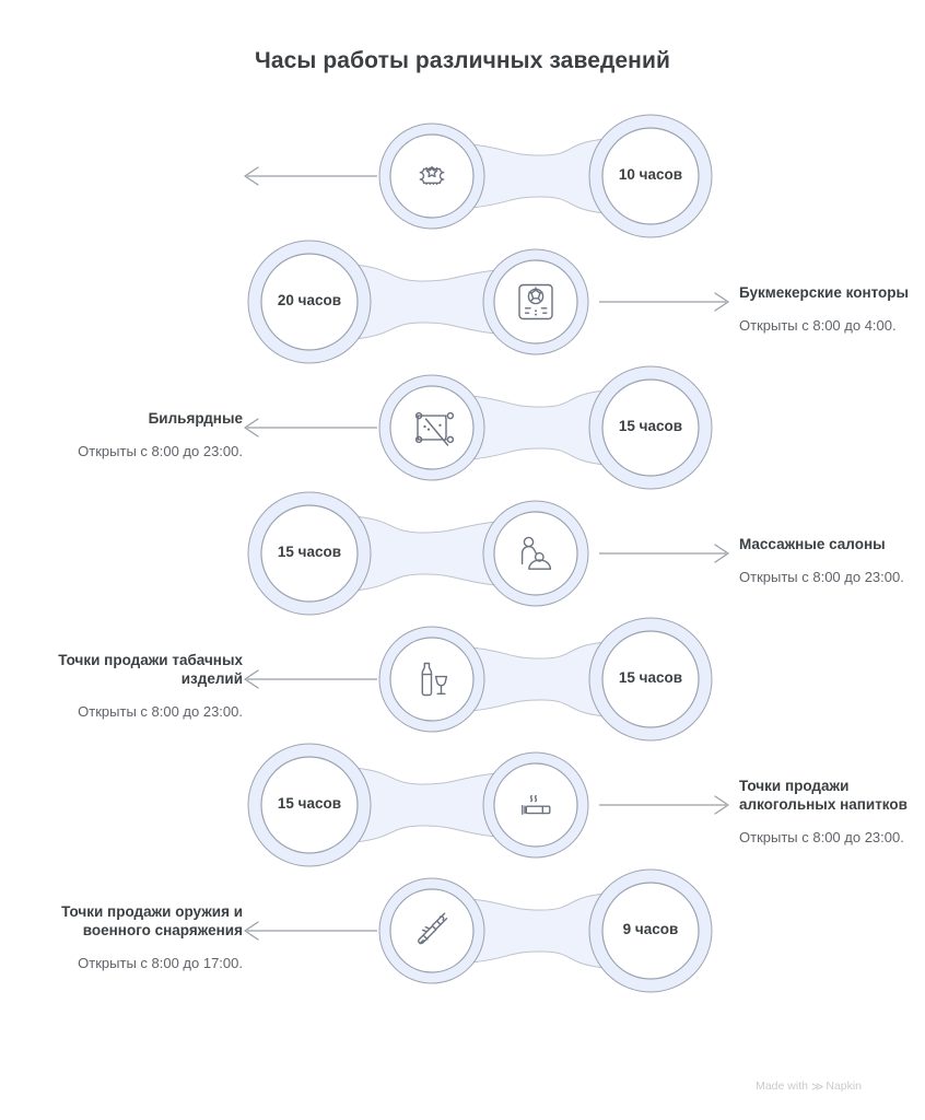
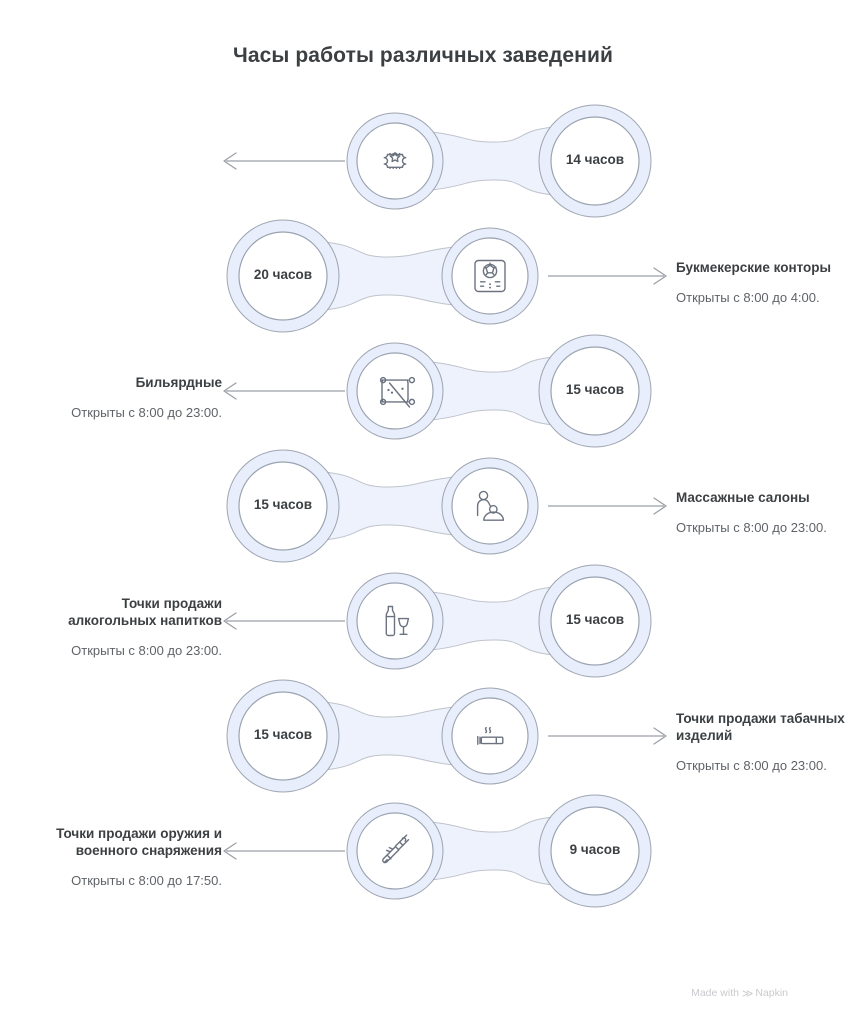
  Часы работы различных заведений
- 10 часов
+ 14 часов
  20 часов
  Букмекерские конторы
  Открыты с 8:00 до 4:00.
  15 часов
  Бильярдные
  Открыты с 8:00 до 23:00.
  15 часов
  Массажные салоны
  Открыты с 8:00 до 23:00.
  15 часов
- Точки продажи табачных изделий
+ Точки продажи алкогольных напитков
  Открыты с 8:00 до 23:00.
  15 часов
- Точки продажи алкогольных напитков
+ Точки продажи табачных изделий
  Открыты с 8:00 до 23:00.
  9 часов
  Точки продажи оружия и военного снаряжения
- Открыты с 8:00 до 17:00.
+ Открыты с 8:00 до 17:50.
  Made with ≫ Napkin
